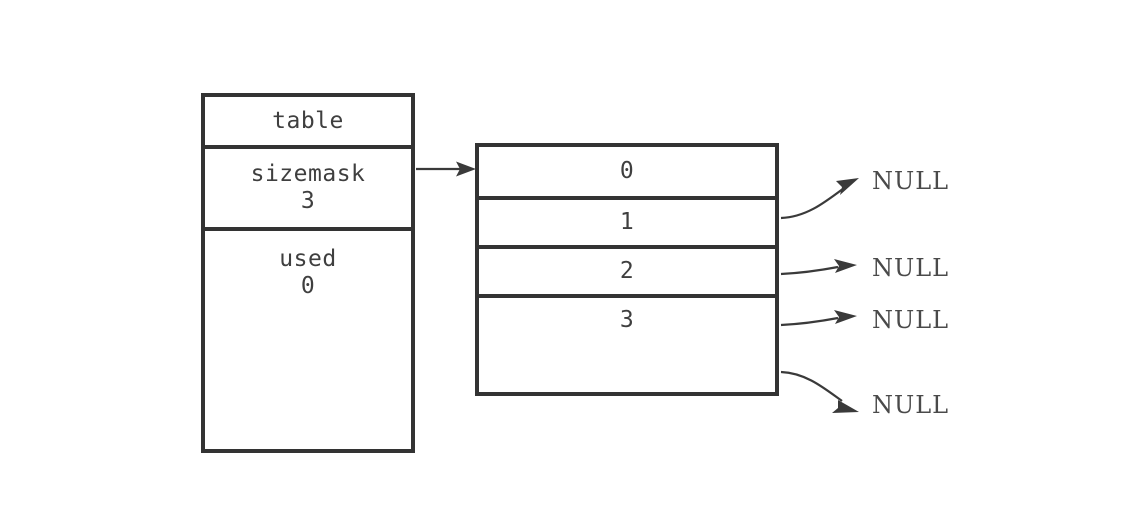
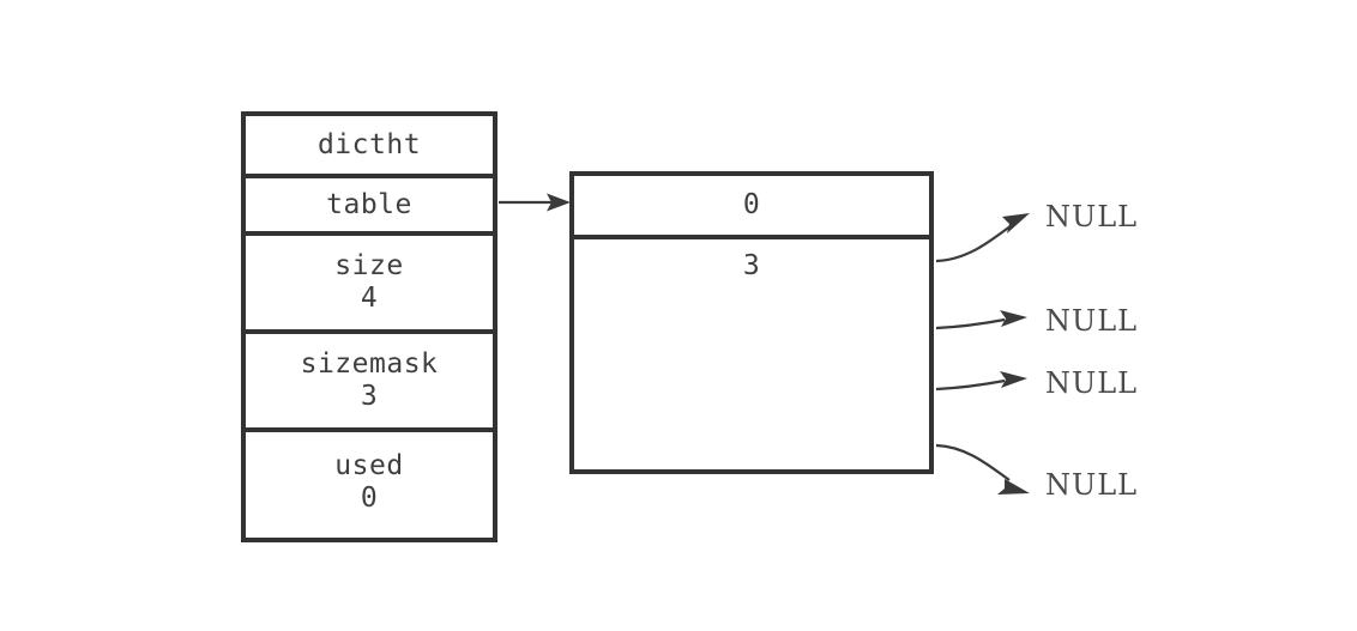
+ dictht
  table
+ size
+ 4
  sizemask
  3
  used
  0
  0
- 1
- 2
  3
  NULL
  NULL
  NULL
  NULL
